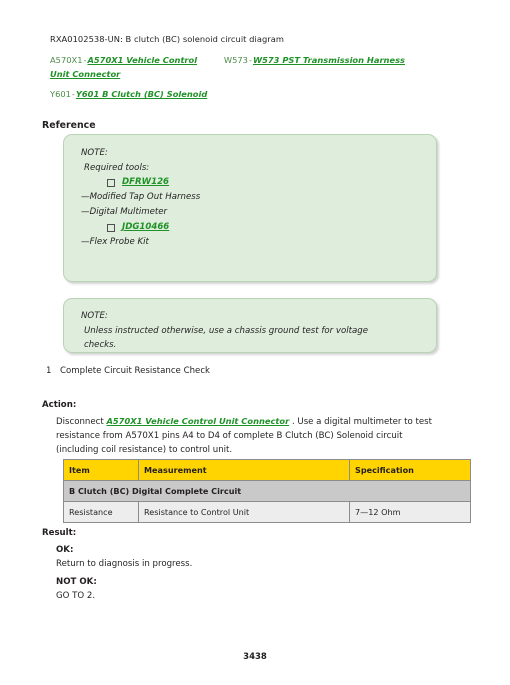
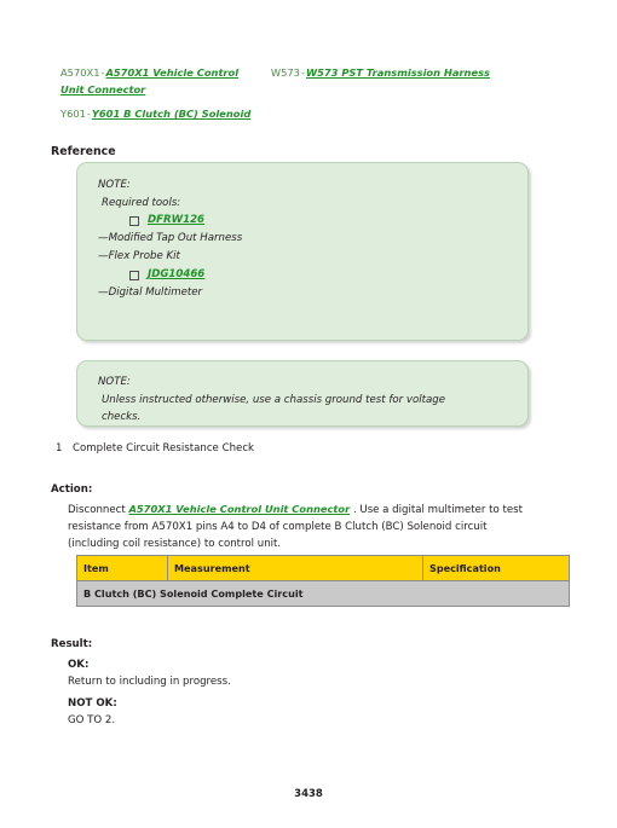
- RXA0102538-UN: B clutch (BC) solenoid circuit diagram
  A570X1-A570X1 Vehicle Control Unit Connector
  W573-W573 PST Transmission Harness
  Y601-Y601 B Clutch (BC) Solenoid
  Reference
  NOTE:
  Required tools:
  DFRW126
  —Modified Tap Out Harness
- —Digital Multimeter
+ —Flex Probe Kit
  JDG10466
- —Flex Probe Kit
+ —Digital Multimeter
  NOTE:
  Unless instructed otherwise, use a chassis ground test for voltage
  checks.
  1 Complete Circuit Resistance Check
  Action:
  Disconnect A570X1 Vehicle Control Unit Connector . Use a digital multimeter to test resistance from A570X1 pins A4 to D4 of complete B Clutch (BC) Solenoid circuit (including coil resistance) to control unit.
  Item	Measurement	Specification
- B Clutch (BC) Digital Complete Circuit
+ B Clutch (BC) Solenoid Complete Circuit
- Resistance	Resistance to Control Unit	7—12 Ohm
  Result:
  OK:
- Return to diagnosis in progress.
+ Return to including in progress.
  NOT OK:
  GO TO 2.
  3438
